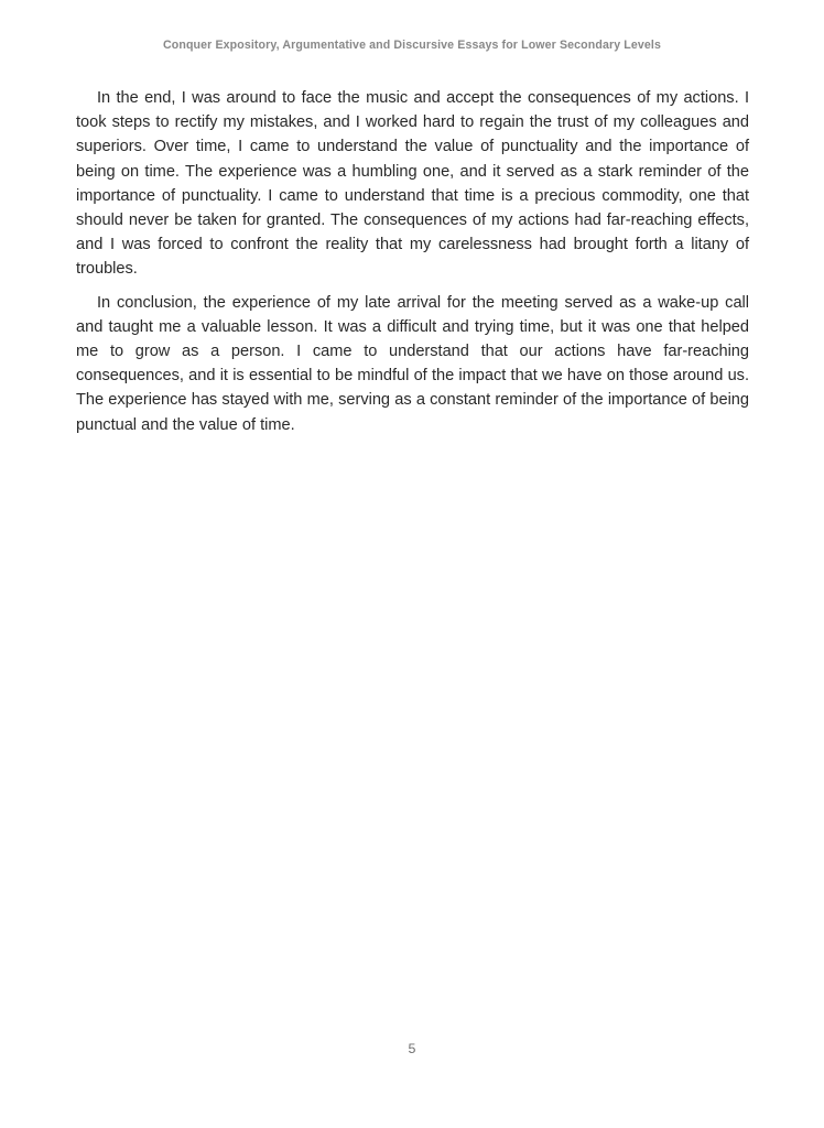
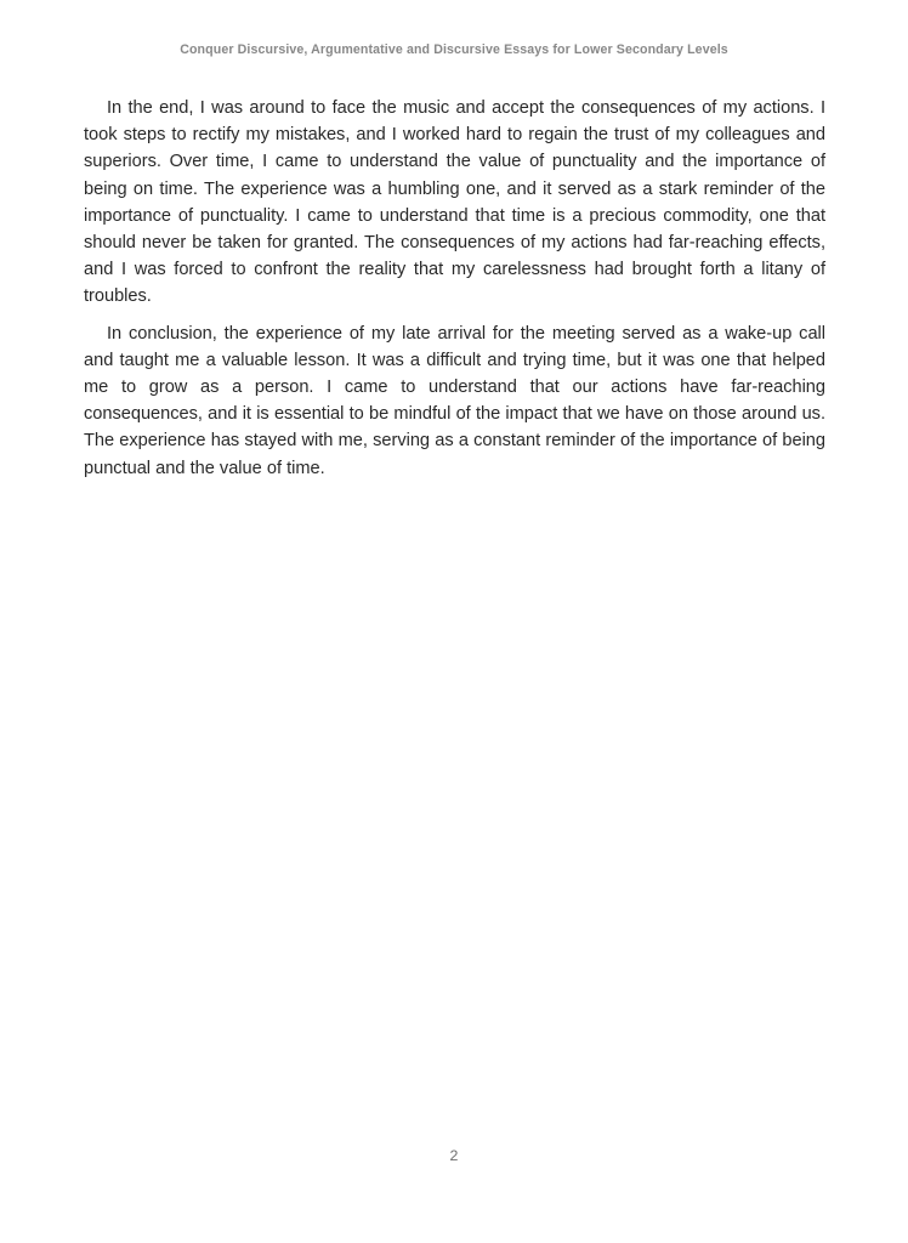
- Conquer Expository, Argumentative and Discursive Essays for Lower Secondary Levels
+ Conquer Discursive, Argumentative and Discursive Essays for Lower Secondary Levels
  In the end, I was around to face the music and accept the consequences of my actions. I took steps to rectify my mistakes, and I worked hard to regain the trust of my colleagues and superiors. Over time, I came to understand the value of punctuality and the importance of being on time. The experience was a humbling one, and it served as a stark reminder of the importance of punctuality. I came to understand that time is a precious commodity, one that should never be taken for granted. The consequences of my actions had far-reaching effects, and I was forced to confront the reality that my carelessness had brought forth a litany of troubles.
  In conclusion, the experience of my late arrival for the meeting served as a wake-up call and taught me a valuable lesson. It was a difficult and trying time, but it was one that helped me to grow as a person. I came to understand that our actions have far-reaching consequences, and it is essential to be mindful of the impact that we have on those around us. The experience has stayed with me, serving as a constant reminder of the importance of being punctual and the value of time.
- 5
+ 2
